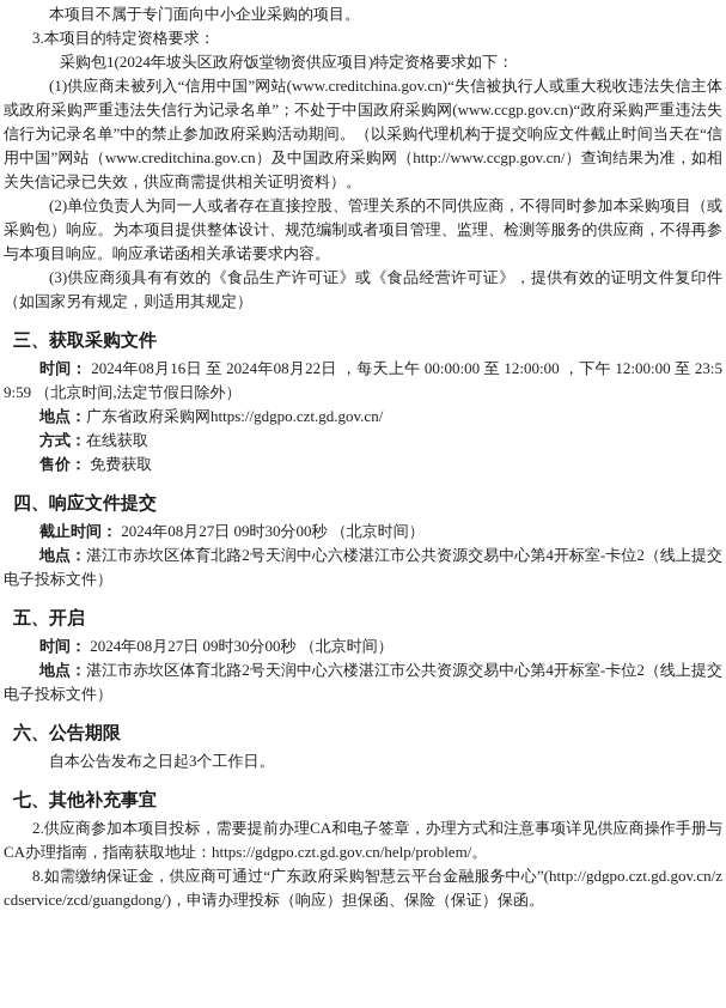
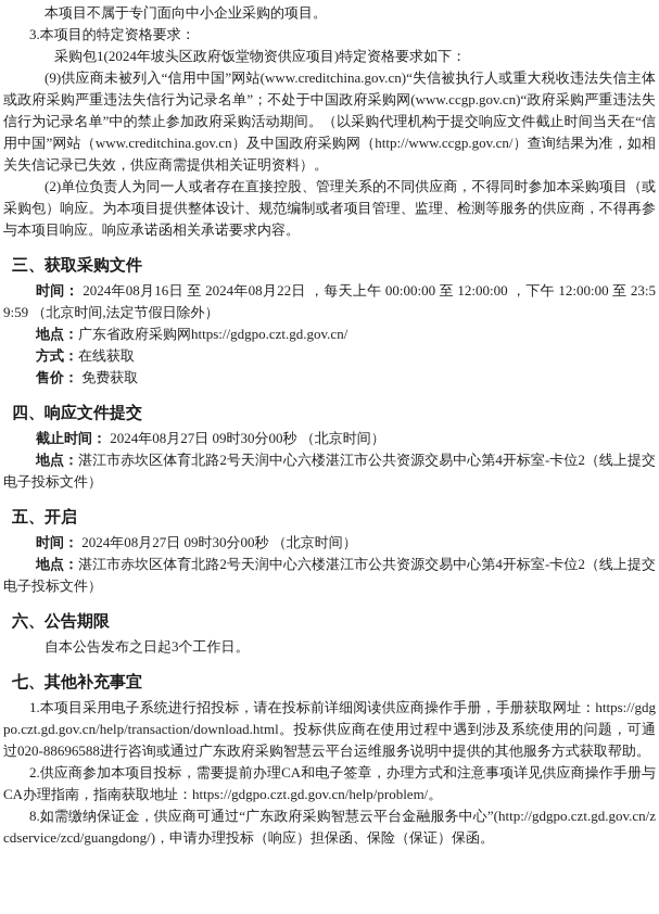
  本项目不属于专门面向中小企业采购的项目。
  3.本项目的特定资格要求：
  采购包1(2024年坡头区政府饭堂物资供应项目)特定资格要求如下：
- (1)供应商未被列入“信用中国”网站(www.creditchina.gov.cn)“失信被执行人或重大税收违法失信主体或政府采购严重违法失信行为记录名单”；不处于中国政府采购网(www.ccgp.gov.cn)“政府采购严重违法失信行为记录名单”中的禁止参加政府采购活动期间。（以采购代理机构于提交响应文件截止时间当天在“信用中国”网站（www.creditchina.gov.cn）及中国政府采购网（http://www.ccgp.gov.cn/）查询结果为准，如相关失信记录已失效，供应商需提供相关证明资料）。
+ (9)供应商未被列入“信用中国”网站(www.creditchina.gov.cn)“失信被执行人或重大税收违法失信主体或政府采购严重违法失信行为记录名单”；不处于中国政府采购网(www.ccgp.gov.cn)“政府采购严重违法失信行为记录名单”中的禁止参加政府采购活动期间。（以采购代理机构于提交响应文件截止时间当天在“信用中国”网站（www.creditchina.gov.cn）及中国政府采购网（http://www.ccgp.gov.cn/）查询结果为准，如相关失信记录已失效，供应商需提供相关证明资料）。
  (2)单位负责人为同一人或者存在直接控股、管理关系的不同供应商，不得同时参加本采购项目（或采购包）响应。为本项目提供整体设计、规范编制或者项目管理、监理、检测等服务的供应商，不得再参与本项目响应。响应承诺函相关承诺要求内容。
- (3)供应商须具有有效的《食品生产许可证》或《食品经营许可证》，提供有效的证明文件复印件（如国家另有规定，则适用其规定）
  三、获取采购文件
  时间： 2024年08月16日 至 2024年08月22日 ，每天上午 00:00:00 至 12:00:00 ，下午 12:00:00 至 23:59:59 （北京时间,法定节假日除外）
  地点：广东省政府采购网https://gdgpo.czt.gd.gov.cn/
  方式：在线获取
  售价： 免费获取
  四、响应文件提交
  截止时间： 2024年08月27日 09时30分00秒 （北京时间）
  地点：湛江市赤坎区体育北路2号天润中心六楼湛江市公共资源交易中心第4开标室-卡位2（线上提交电子投标文件）
  五、开启
  时间： 2024年08月27日 09时30分00秒 （北京时间）
  地点：湛江市赤坎区体育北路2号天润中心六楼湛江市公共资源交易中心第4开标室-卡位2（线上提交电子投标文件）
  六、公告期限
  自本公告发布之日起3个工作日。
  七、其他补充事宜
+ 1.本项目采用电子系统进行招投标，请在投标前详细阅读供应商操作手册，手册获取网址：https://gdgpo.czt.gd.gov.cn/help/transaction/download.html。投标供应商在使用过程中遇到涉及系统使用的问题，可通过020-88696588进行咨询或通过广东政府采购智慧云平台运维服务说明中提供的其他服务方式获取帮助。
  2.供应商参加本项目投标，需要提前办理CA和电子签章，办理方式和注意事项详见供应商操作手册与CA办理指南，指南获取地址：https://gdgpo.czt.gd.gov.cn/help/problem/。
  8.如需缴纳保证金，供应商可通过“广东政府采购智慧云平台金融服务中心”(http://gdgpo.czt.gd.gov.cn/zcdservice/zcd/guangdong/)，申请办理投标（响应）担保函、保险（保证）保函。
